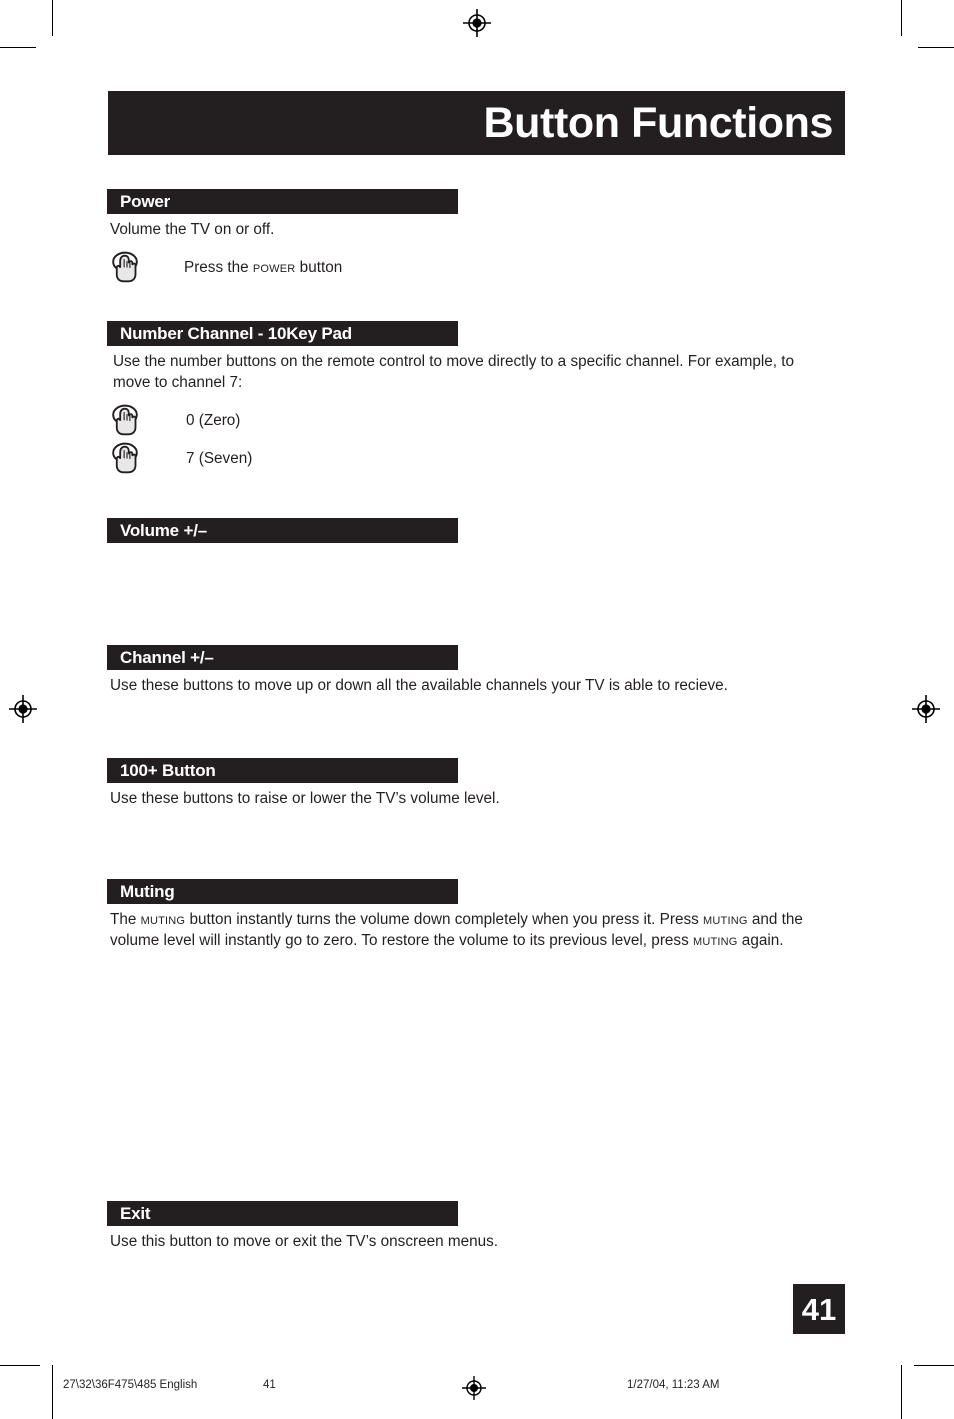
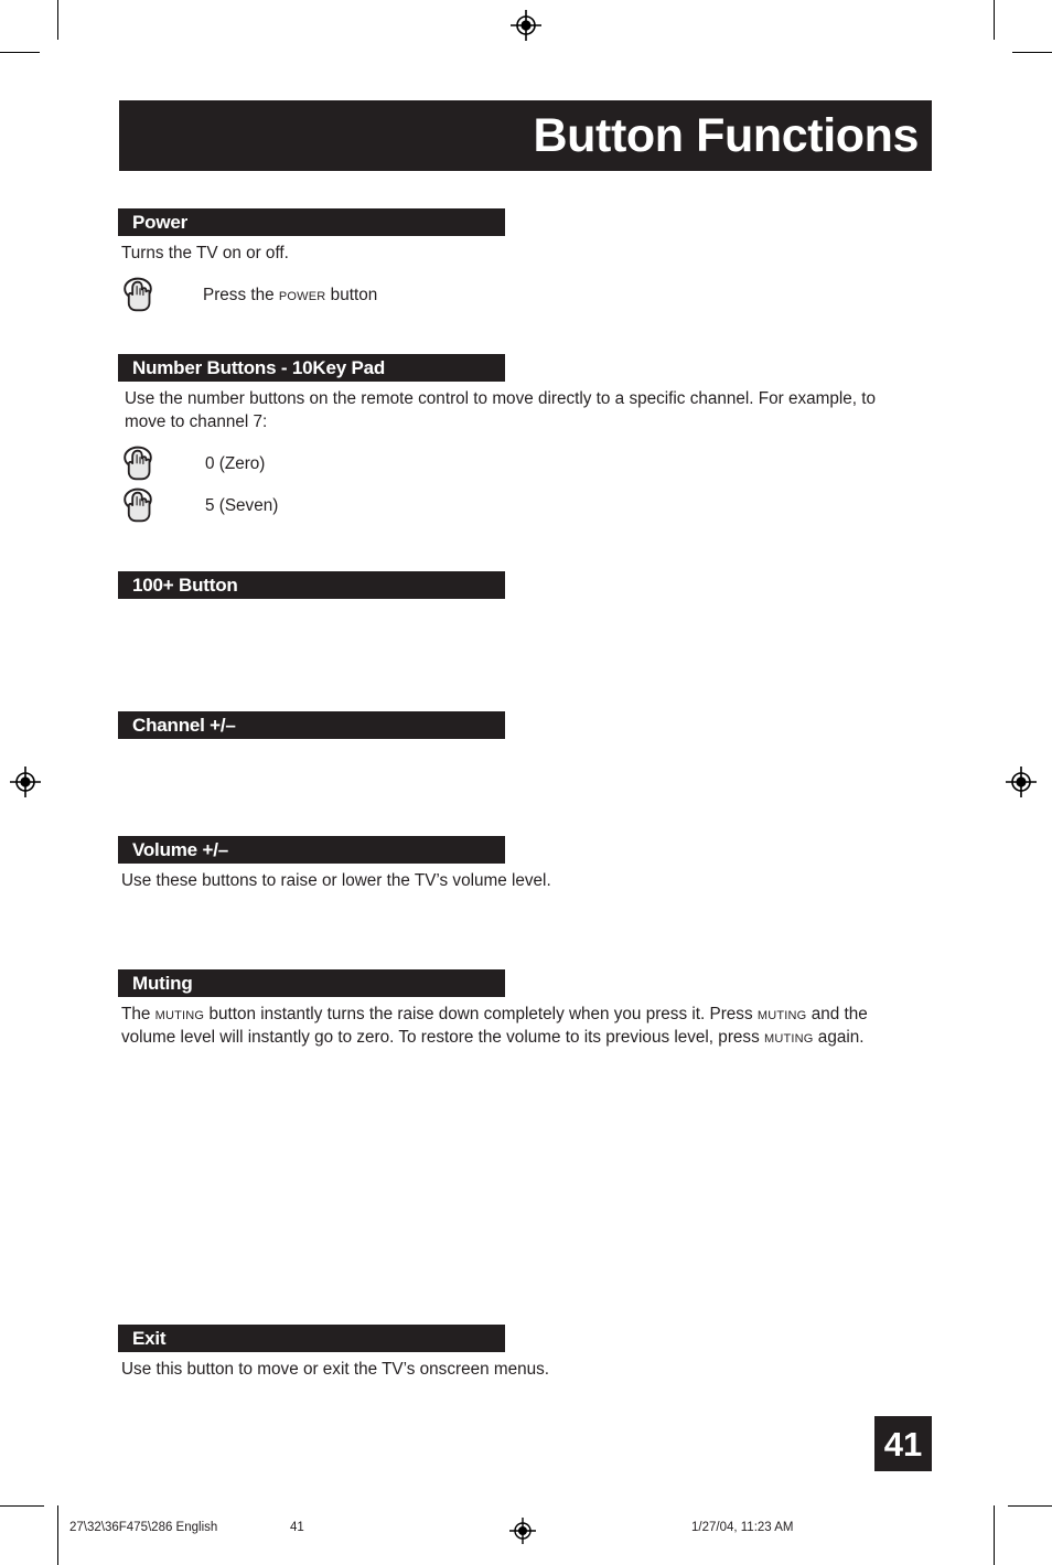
  Button Functions
  Power
- Volume the TV on or off.
+ Turns the TV on or off.
  Press the power button
- Number Channel - 10Key Pad
+ Number Buttons - 10Key Pad
  Use the number buttons on the remote control to move directly to a specific channel. For example, to move to channel 7:
  0 (Zero)
- 7 (Seven)
+ 5 (Seven)
- Volume +/–
+ 100+ Button
  Channel +/–
- Use these buttons to move up or down all the available channels your TV is able to recieve.
- 100+ Button
+ Volume +/–
  Use these buttons to raise or lower the TV’s volume level.
  Muting
- The muting button instantly turns the volume down completely when you press it. Press muting and the volume level will instantly go to zero. To restore the volume to its previous level, press muting again.
+ The muting button instantly turns the raise down completely when you press it. Press muting and the volume level will instantly go to zero. To restore the volume to its previous level, press muting again.
  Exit
  Use this button to move or exit the TV’s onscreen menus.
  41
- 27\32\36F475\485 English
+ 27\32\36F475\286 English
  41
  1/27/04, 11:23 AM
